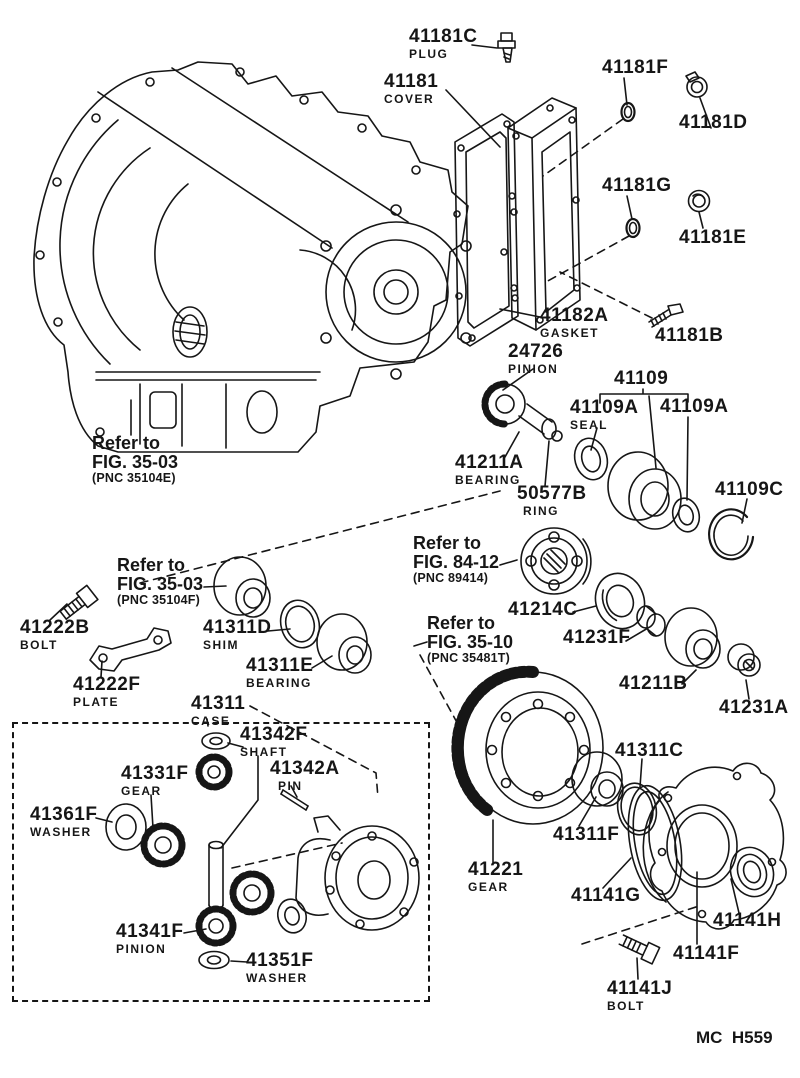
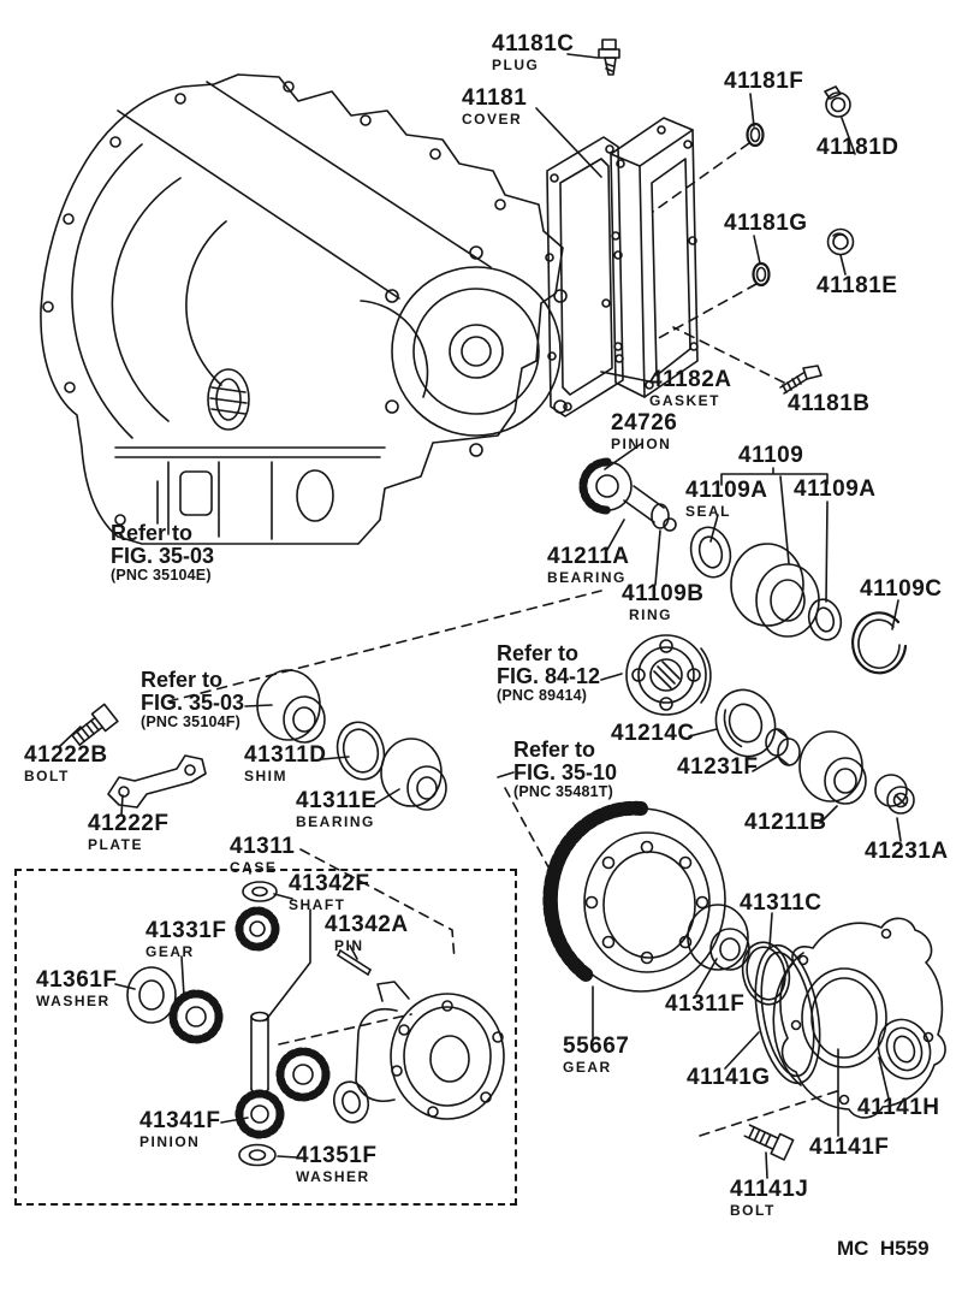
  41181C
  PLUG
  41181
  COVER
  41181F
  41181D
  41181G
  41181E
  41182A
  GASKET
  41181B
  24726
  PINION
  41109
  41109A
  SEAL
  41109A
  41211A
  BEARING
- 50577B
+ 41109B
  RING
  41109C
  41214C
  41231F
  41211B
  41231A
  41222B
  BOLT
  41222F
  PLATE
  41311D
  SHIM
  41311E
  BEARING
  41311
  CASE
  41342F
  SHAFT
  41342A
  PIN
  41331F
  GEAR
  41361F
  WASHER
  41341F
  PINION
  41351F
  WASHER
- 41221
+ 55667
  GEAR
  41311C
  41311F
  41141G
  41141H
  41141F
  41141J
  BOLT
  Refer to
  FIG. 35-03
  (PNC 35104E)
  Refer to
  FIG. 84-12
  (PNC 89414)
  Refer to
  FIG. 35-03
  (PNC 35104F)
  Refer to
  FIG. 35-10
  (PNC 35481T)
  MC H559
